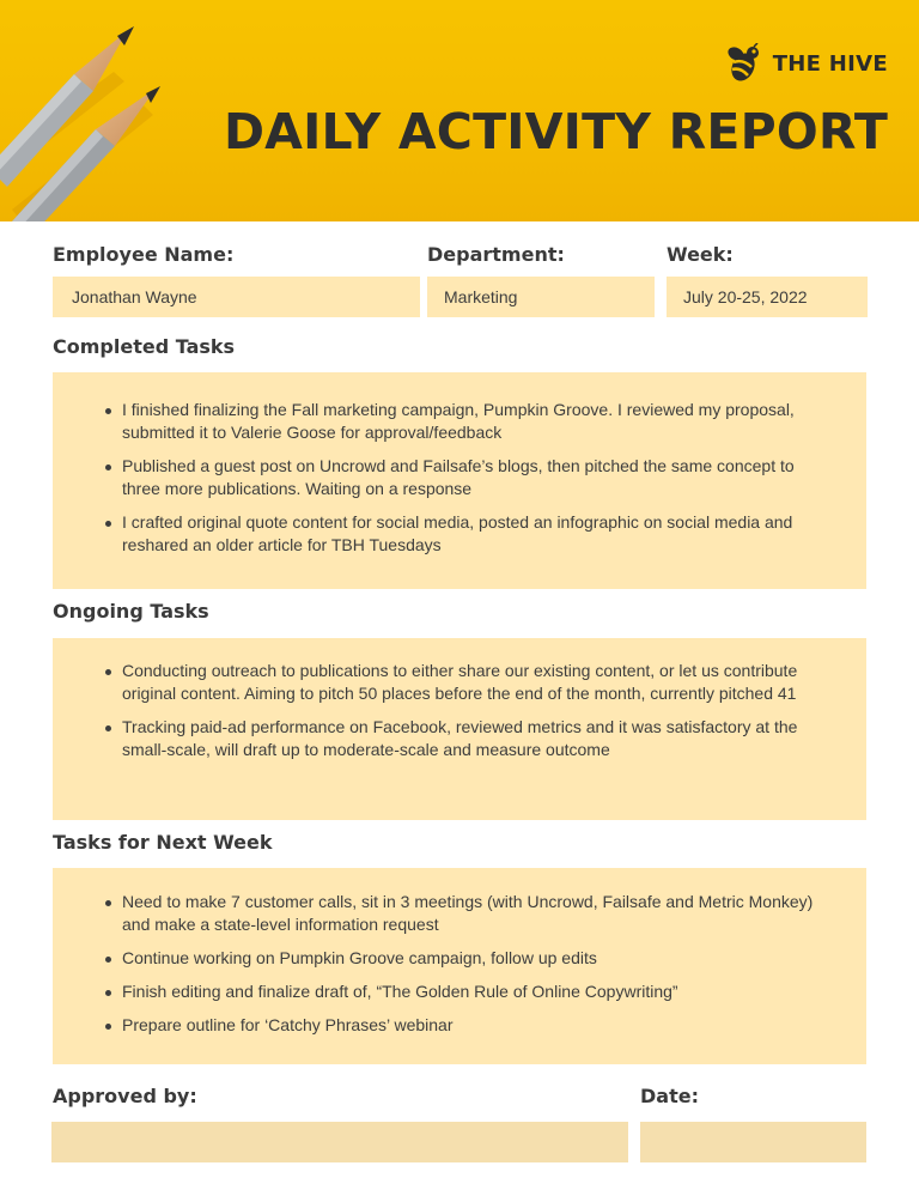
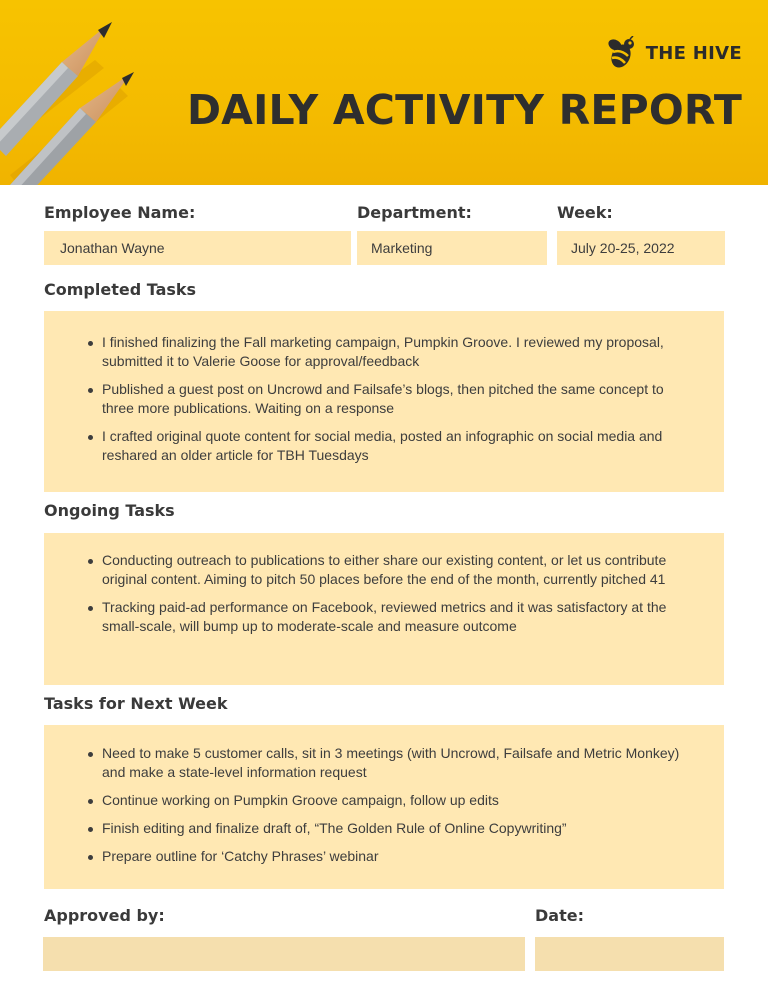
  THE HIVE
  DAILY ACTIVITY REPORT
  Employee Name:
  Department:
  Week:
  Jonathan Wayne
  Marketing
  July 20-25, 2022
  Completed Tasks
  I finished finalizing the Fall marketing campaign, Pumpkin Groove. I reviewed my proposal, submitted it to Valerie Goose for approval/feedback
  Published a guest post on Uncrowd and Failsafe’s blogs, then pitched the same concept to three more publications. Waiting on a response
  I crafted original quote content for social media, posted an infographic on social media and reshared an older article for TBH Tuesdays
  Ongoing Tasks
  Conducting outreach to publications to either share our existing content, or let us contribute original content. Aiming to pitch 50 places before the end of the month, currently pitched 41
- Tracking paid-ad performance on Facebook, reviewed metrics and it was satisfactory at the small-scale, will draft up to moderate-scale and measure outcome
+ Tracking paid-ad performance on Facebook, reviewed metrics and it was satisfactory at the small-scale, will bump up to moderate-scale and measure outcome
  Tasks for Next Week
- Need to make 7 customer calls, sit in 3 meetings (with Uncrowd, Failsafe and Metric Monkey) and make a state-level information request
+ Need to make 5 customer calls, sit in 3 meetings (with Uncrowd, Failsafe and Metric Monkey) and make a state-level information request
  Continue working on Pumpkin Groove campaign, follow up edits
  Finish editing and finalize draft of, “The Golden Rule of Online Copywriting”
  Prepare outline for ‘Catchy Phrases’ webinar
  Approved by:
  Date:
